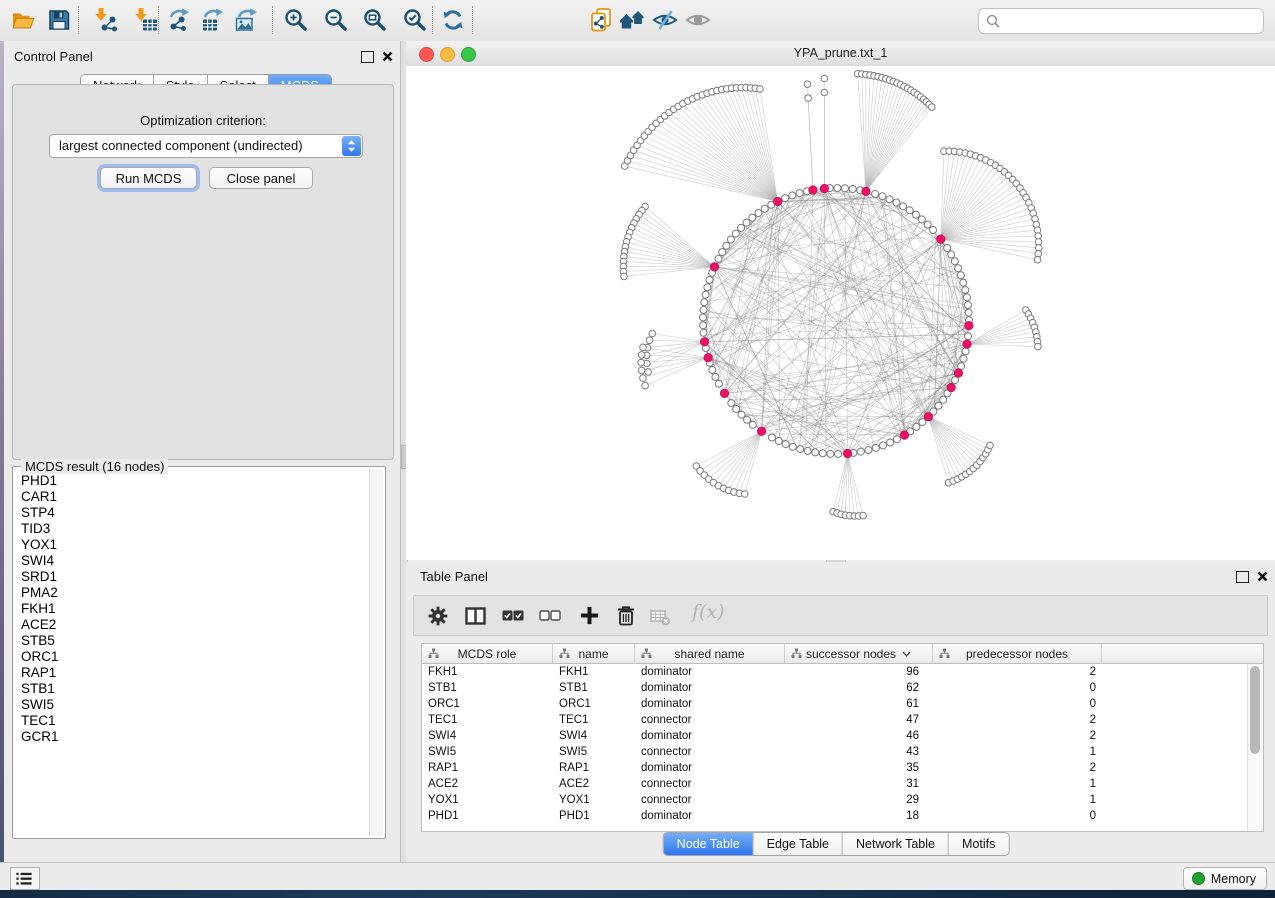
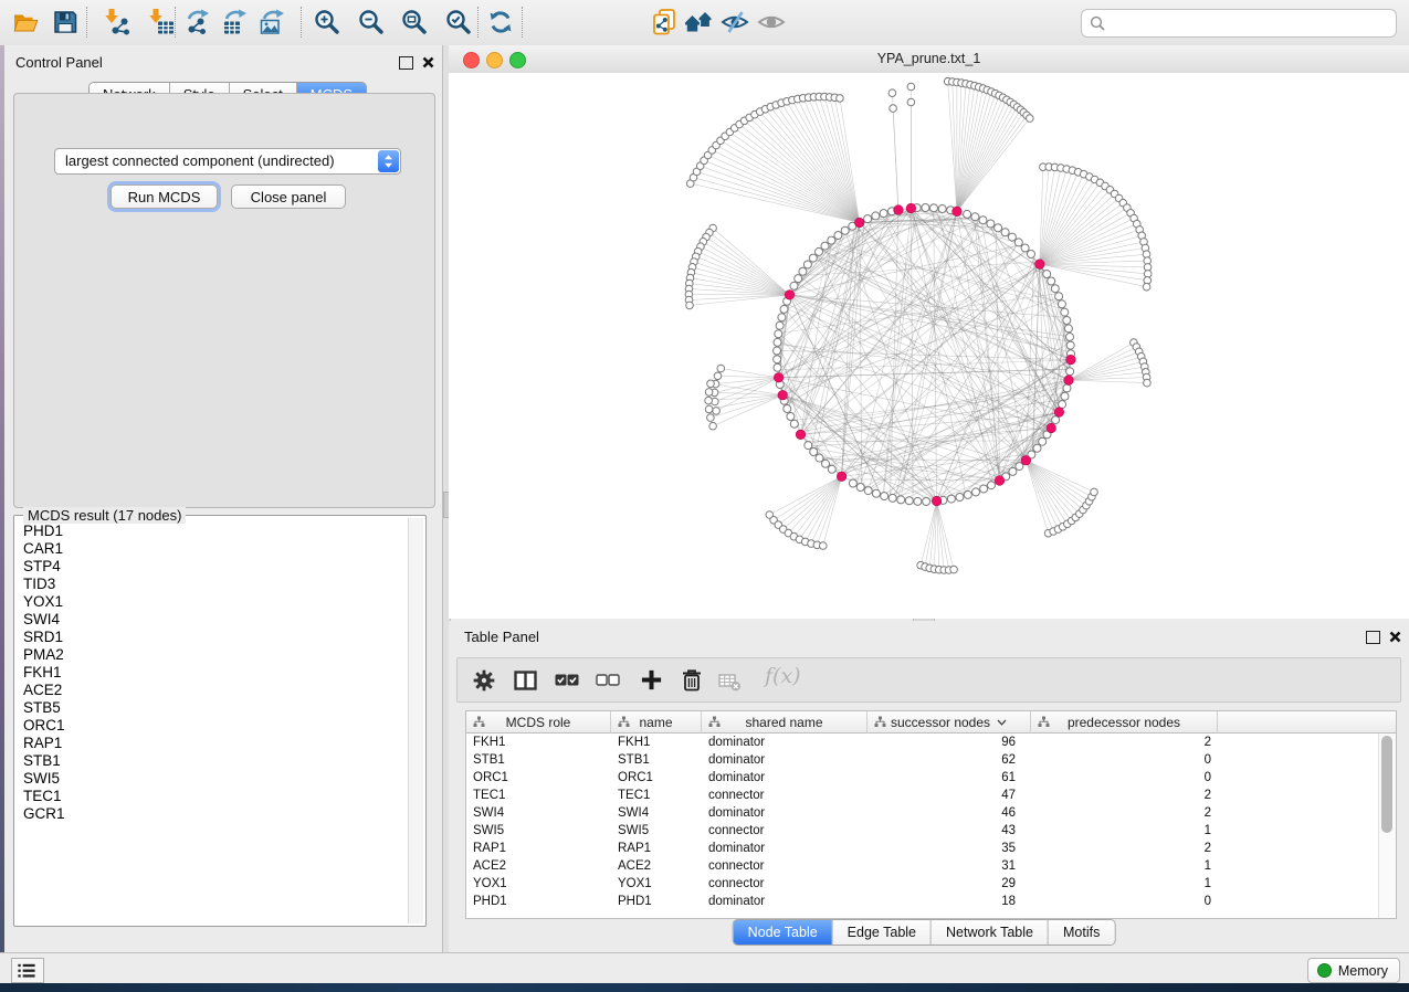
  Control Panel
- Optimization criterion:
  largest connected component (undirected)
  Run MCDS
  Close panel
- MCDS result (16 nodes)
+ MCDS result (17 nodes)
  PHD1
  CAR1
  STP4
  TID3
  YOX1
  SWI4
  SRD1
  PMA2
  FKH1
  ACE2
  STB5
  ORC1
  RAP1
  STB1
  SWI5
  TEC1
  GCR1
  YPA_prune.txt_1
  Table Panel
  f(x)
  MCDS role
  name
  shared name
  successor nodes
  predecessor nodes
  FKH1
  FKH1
  dominator
  96
  2
  STB1
  STB1
  dominator
  62
  0
  ORC1
  ORC1
  dominator
  61
  0
  TEC1
  TEC1
  connector
  47
  2
  SWI4
  SWI4
  dominator
  46
  2
  SWI5
  SWI5
  connector
  43
  1
  RAP1
  RAP1
  dominator
  35
  2
  ACE2
  ACE2
  connector
  31
  1
  YOX1
  YOX1
  connector
  29
  1
  PHD1
  PHD1
  dominator
  18
  0
  Node Table
  Edge Table
  Network Table
  Motifs
  Memory
